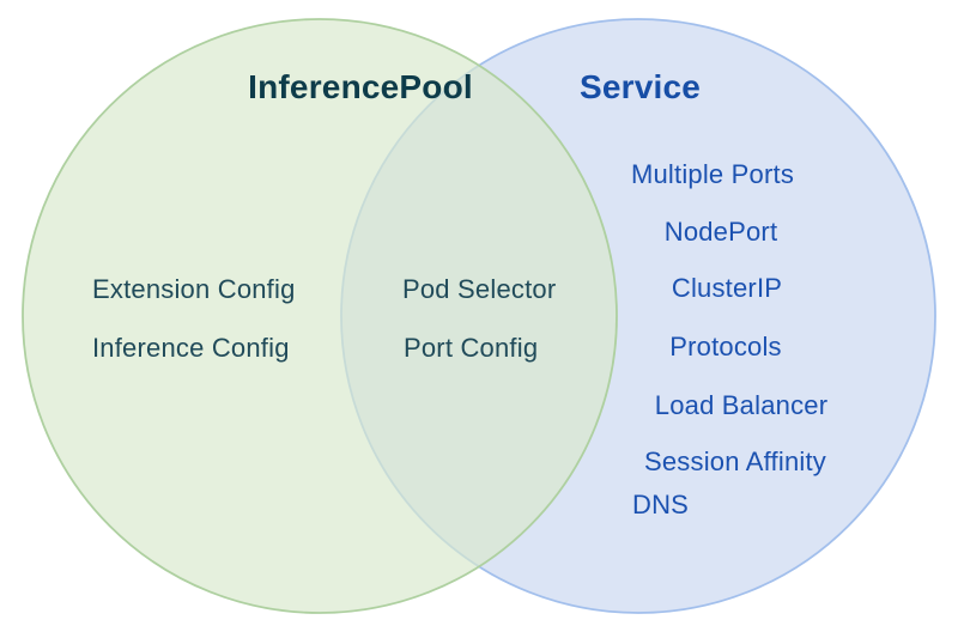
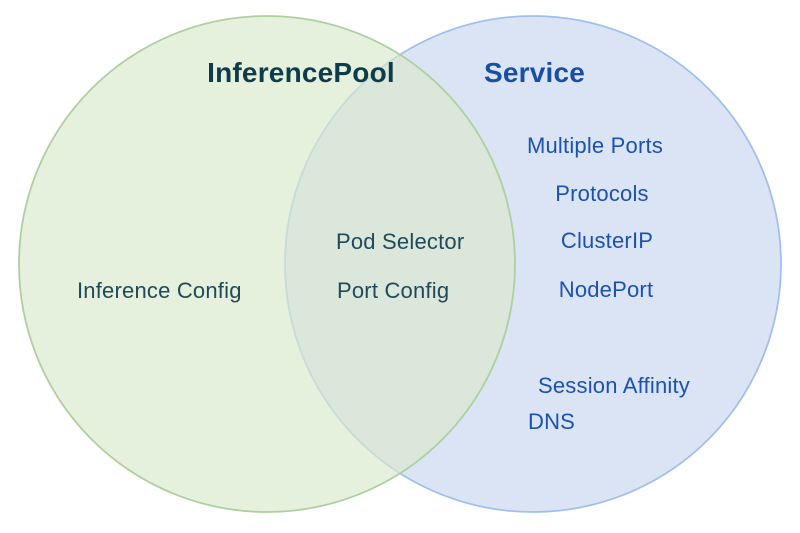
  InferencePool
  Service
- Extension Config
  Inference Config
  Pod Selector
  Port Config
  Multiple Ports
- NodePort
+ Protocols
  ClusterIP
- Protocols
+ NodePort
- Load Balancer
  Session Affinity
  DNS
